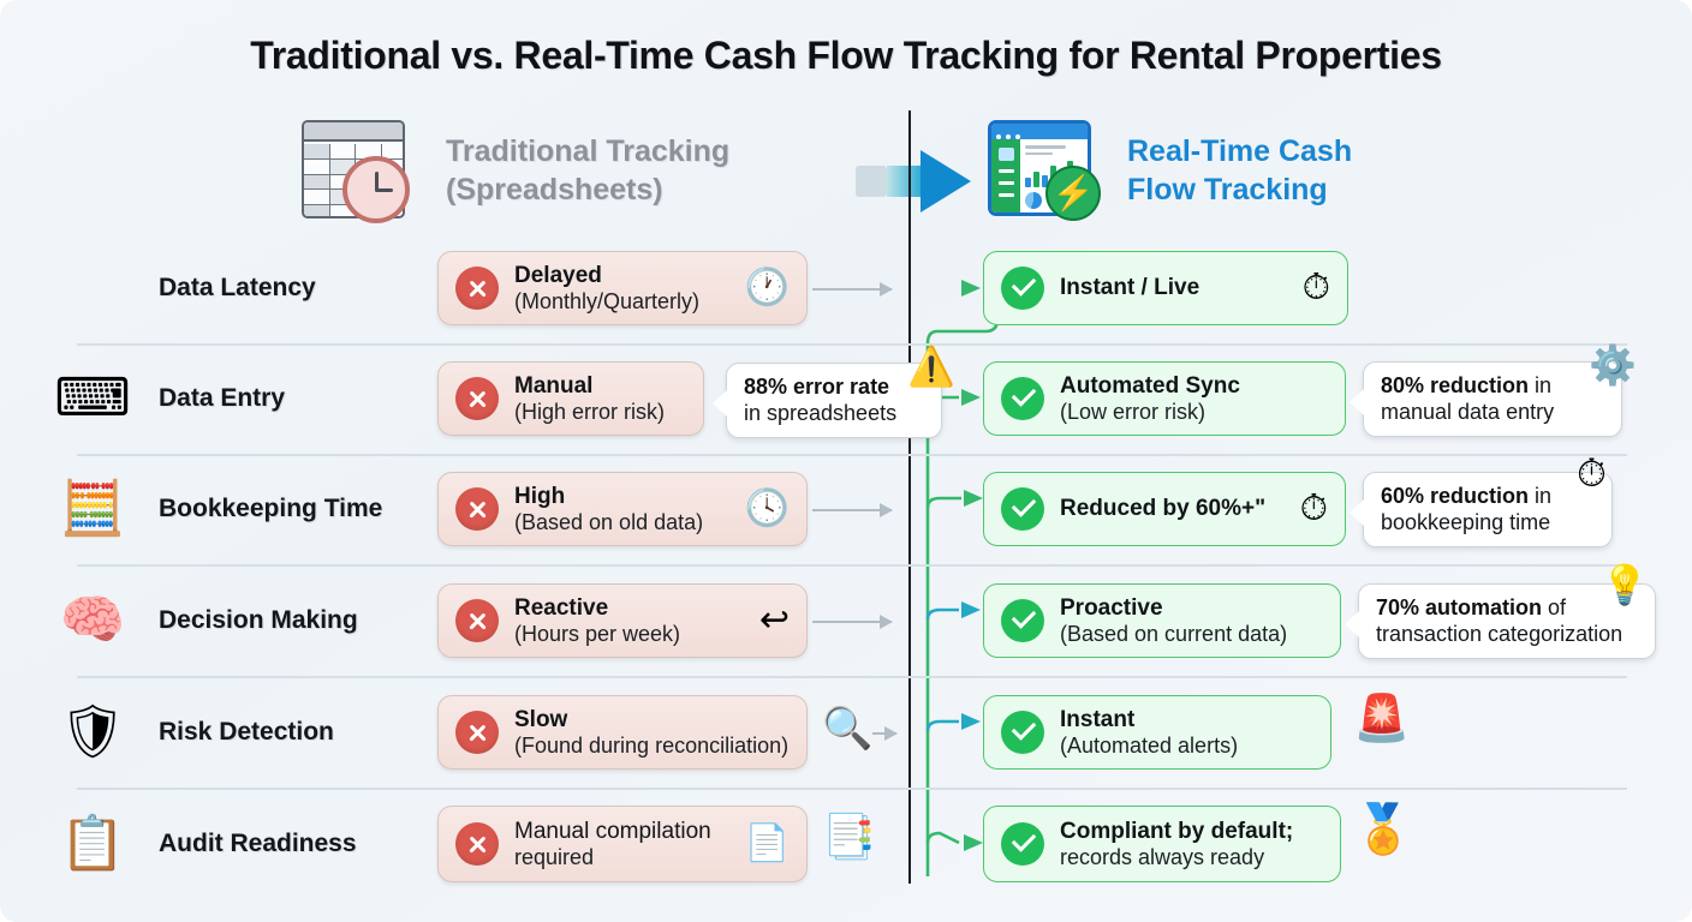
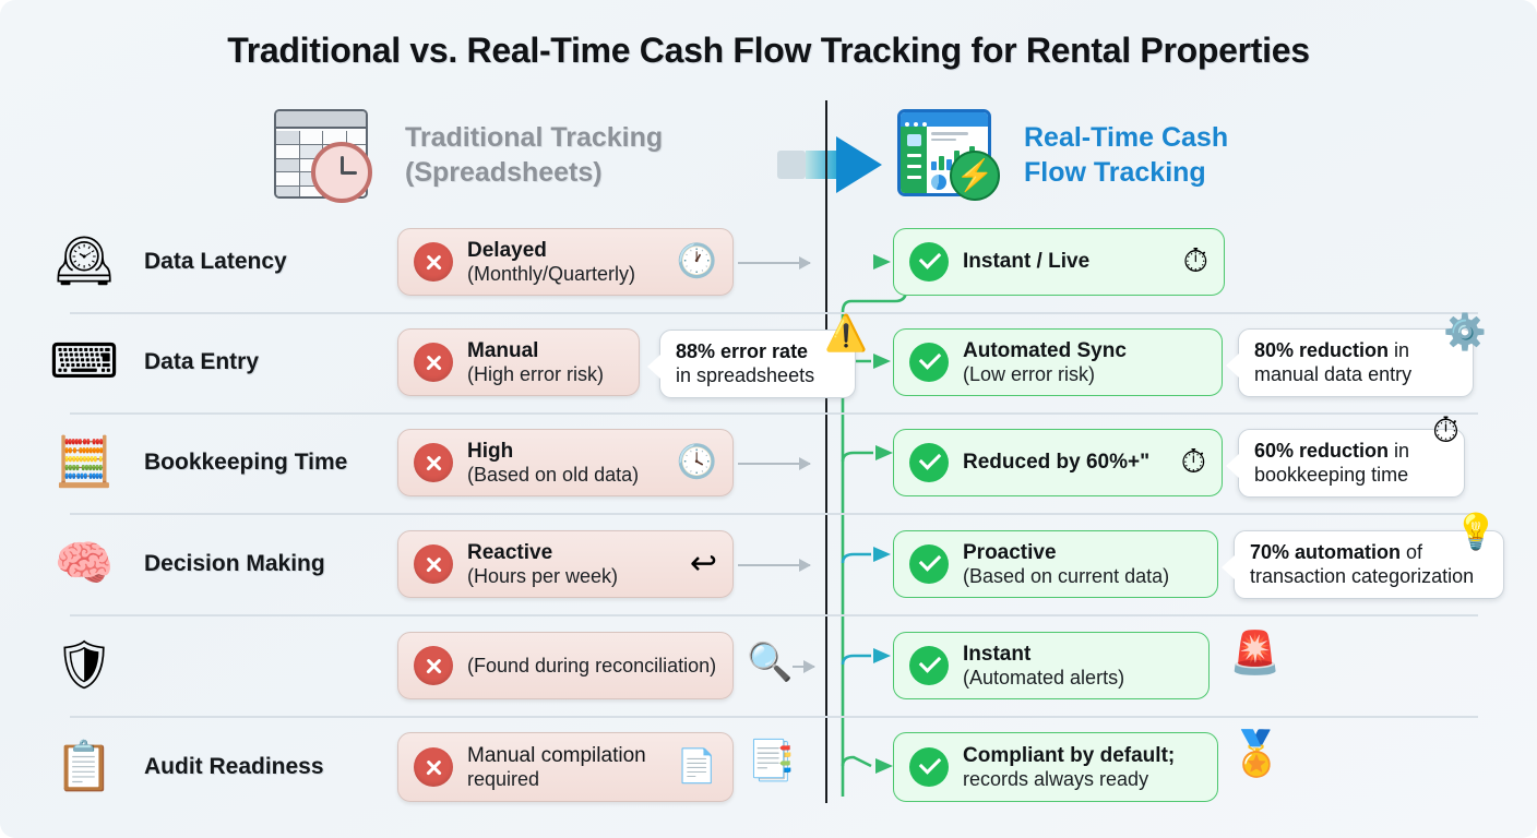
  Traditional vs. Real-Time Cash Flow Tracking for Rental Properties
  Traditional Tracking
  (Spreadsheets)
  ⚡
  Real-Time Cash
  Flow Tracking
+ 🕰
  Data Latency
  Delayed
  (Monthly/Quarterly)
  🕐
  Instant / Live
  ⏱
  ⌨
  Data Entry
  Manual
  (High error risk)
  88% error rate
  in spreadsheets
  ⚠️
  Automated Sync
  (Low error risk)
  80% reduction in
  manual data entry
  ⚙️
  🧮
  Bookkeeping Time
  High
  (Based on old data)
  🕓
  Reduced by 60%+"
  ⏱
  60% reduction in
  bookkeeping time
  ⏱
  🧠
  Decision Making
  Reactive
  (Hours per week)
  ↩
  Proactive
  (Based on current data)
  70% automation of
  transaction categorization
  💡
  🛡
- Risk Detection
- Slow
  (Found during reconciliation)
  🔍
  Instant
  (Automated alerts)
  🚨
  📋
  Audit Readiness
  Manual compilation
  required
  📄
  📑
  Compliant by default;
  records always ready
  🏅
